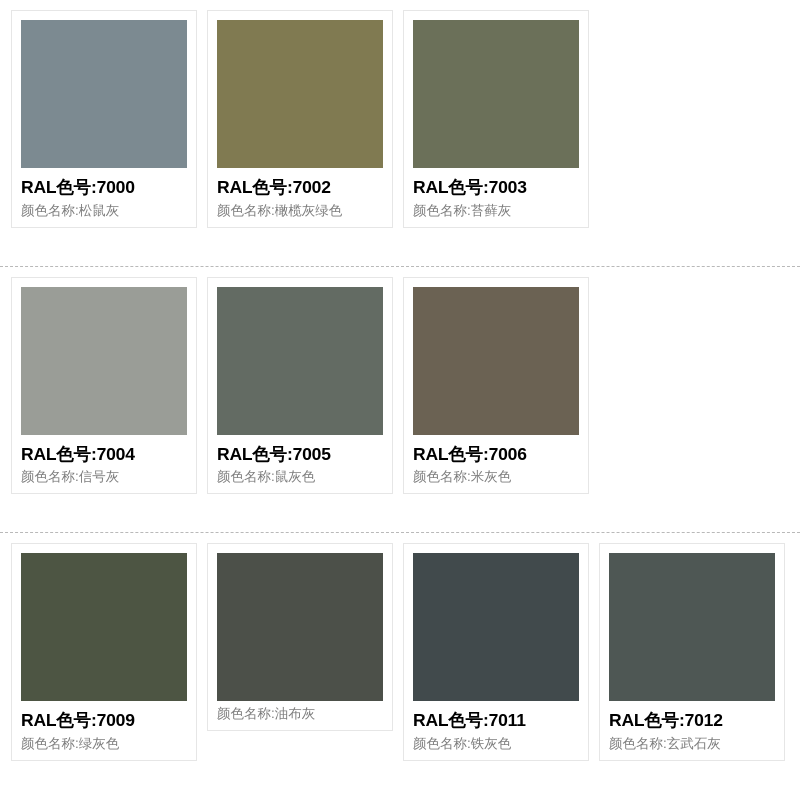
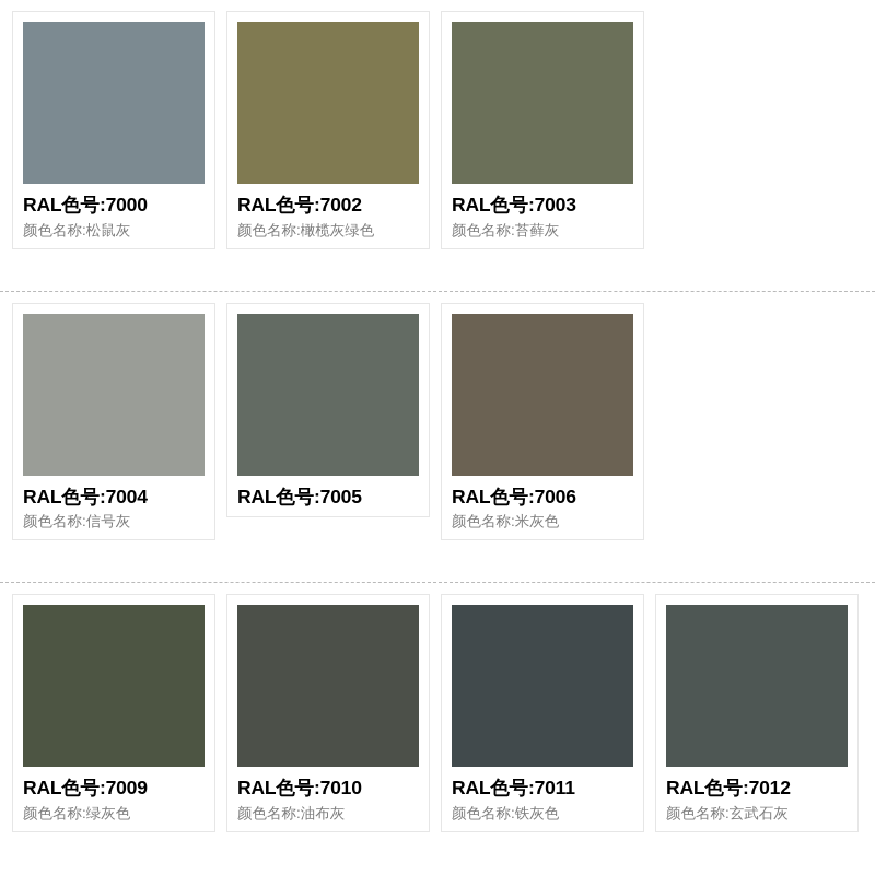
  RAL色号:7000
  颜色名称:松鼠灰
  RAL色号:7002
  颜色名称:橄榄灰绿色
  RAL色号:7003
  颜色名称:苔藓灰
  RAL色号:7004
  颜色名称:信号灰
  RAL色号:7005
- 颜色名称:鼠灰色
  RAL色号:7006
  颜色名称:米灰色
  RAL色号:7009
  颜色名称:绿灰色
+ RAL色号:7010
  颜色名称:油布灰
  RAL色号:7011
  颜色名称:铁灰色
  RAL色号:7012
  颜色名称:玄武石灰
